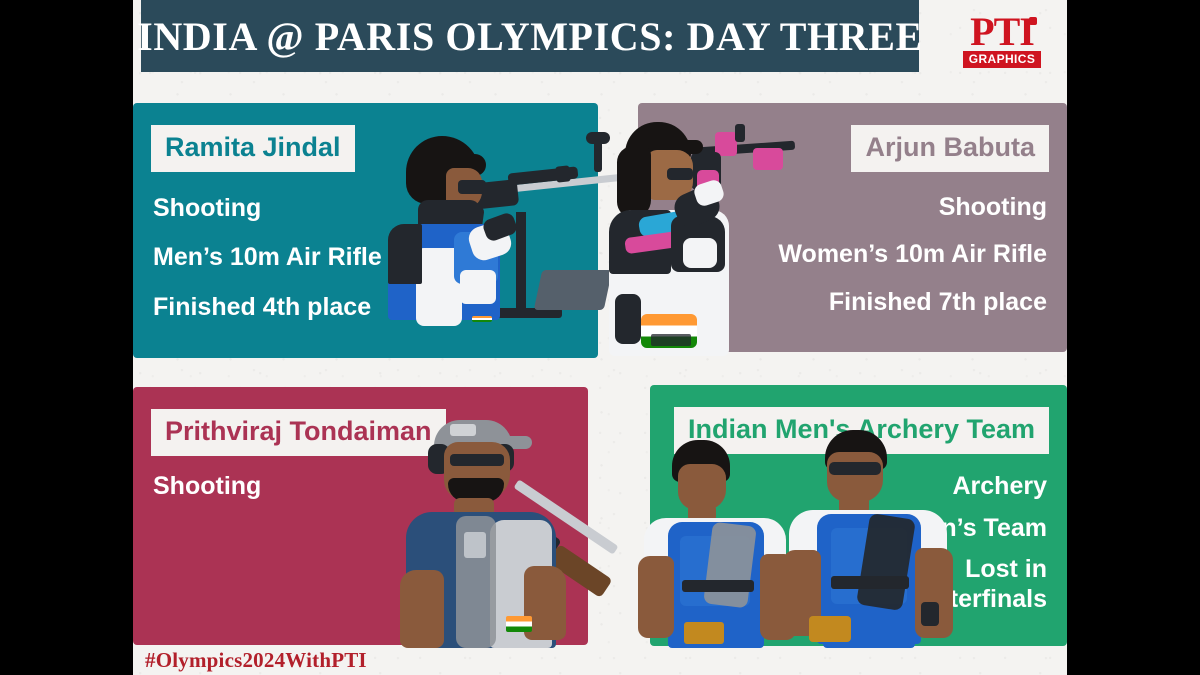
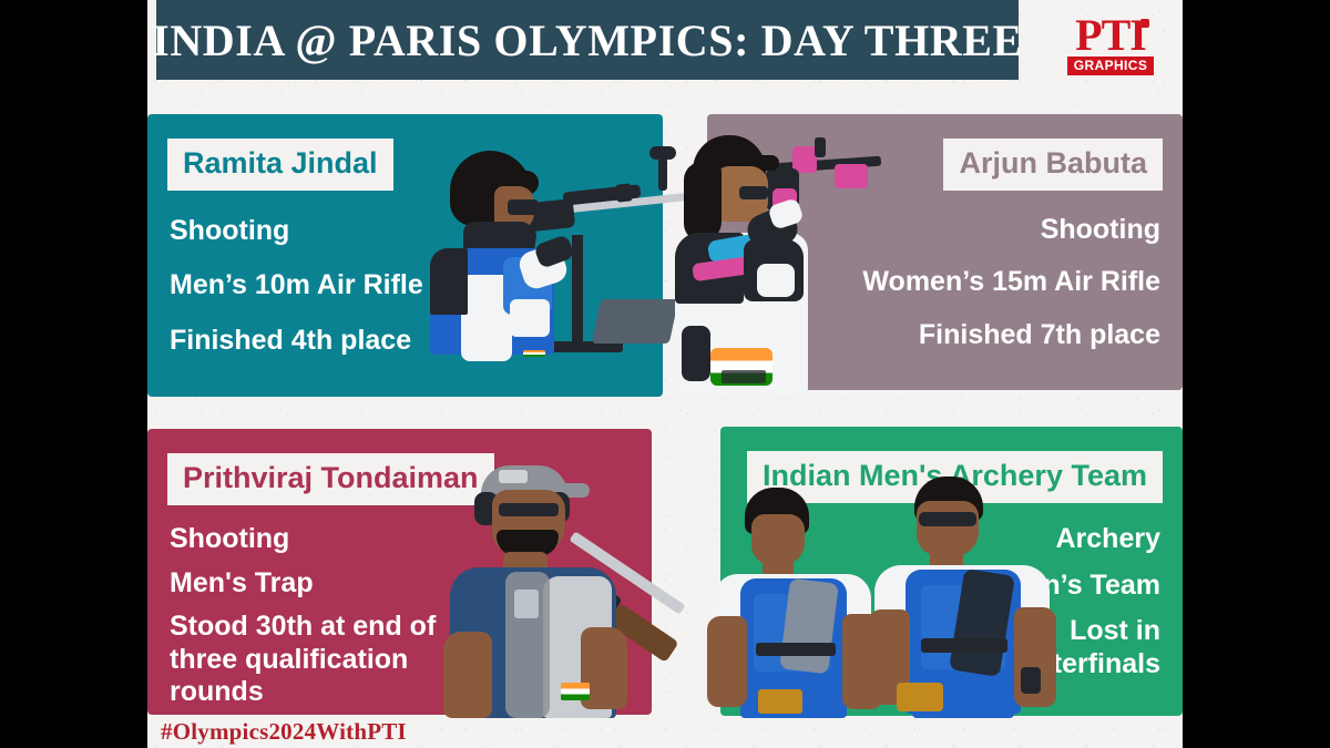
  INDIA @ PARIS OLYMPICS: DAY THREE
  PTI
  GRAPHICS
  Ramita Jindal
  Shooting
  Men’s 10m Air Rifle
  Finished 4th place
  Arjun Babuta
  Shooting
- Women’s 10m Air Rifle
+ Women’s 15m Air Rifle
  Finished 7th place
  Prithviraj Tondaiman
  Shooting
+ Men's Trap
+ Stood 30th at end of three qualification rounds
  Indian Men's Archery Team
  Archery
  n’s Team
  Lost in terfinals
  #Olympics2024WithPTI
